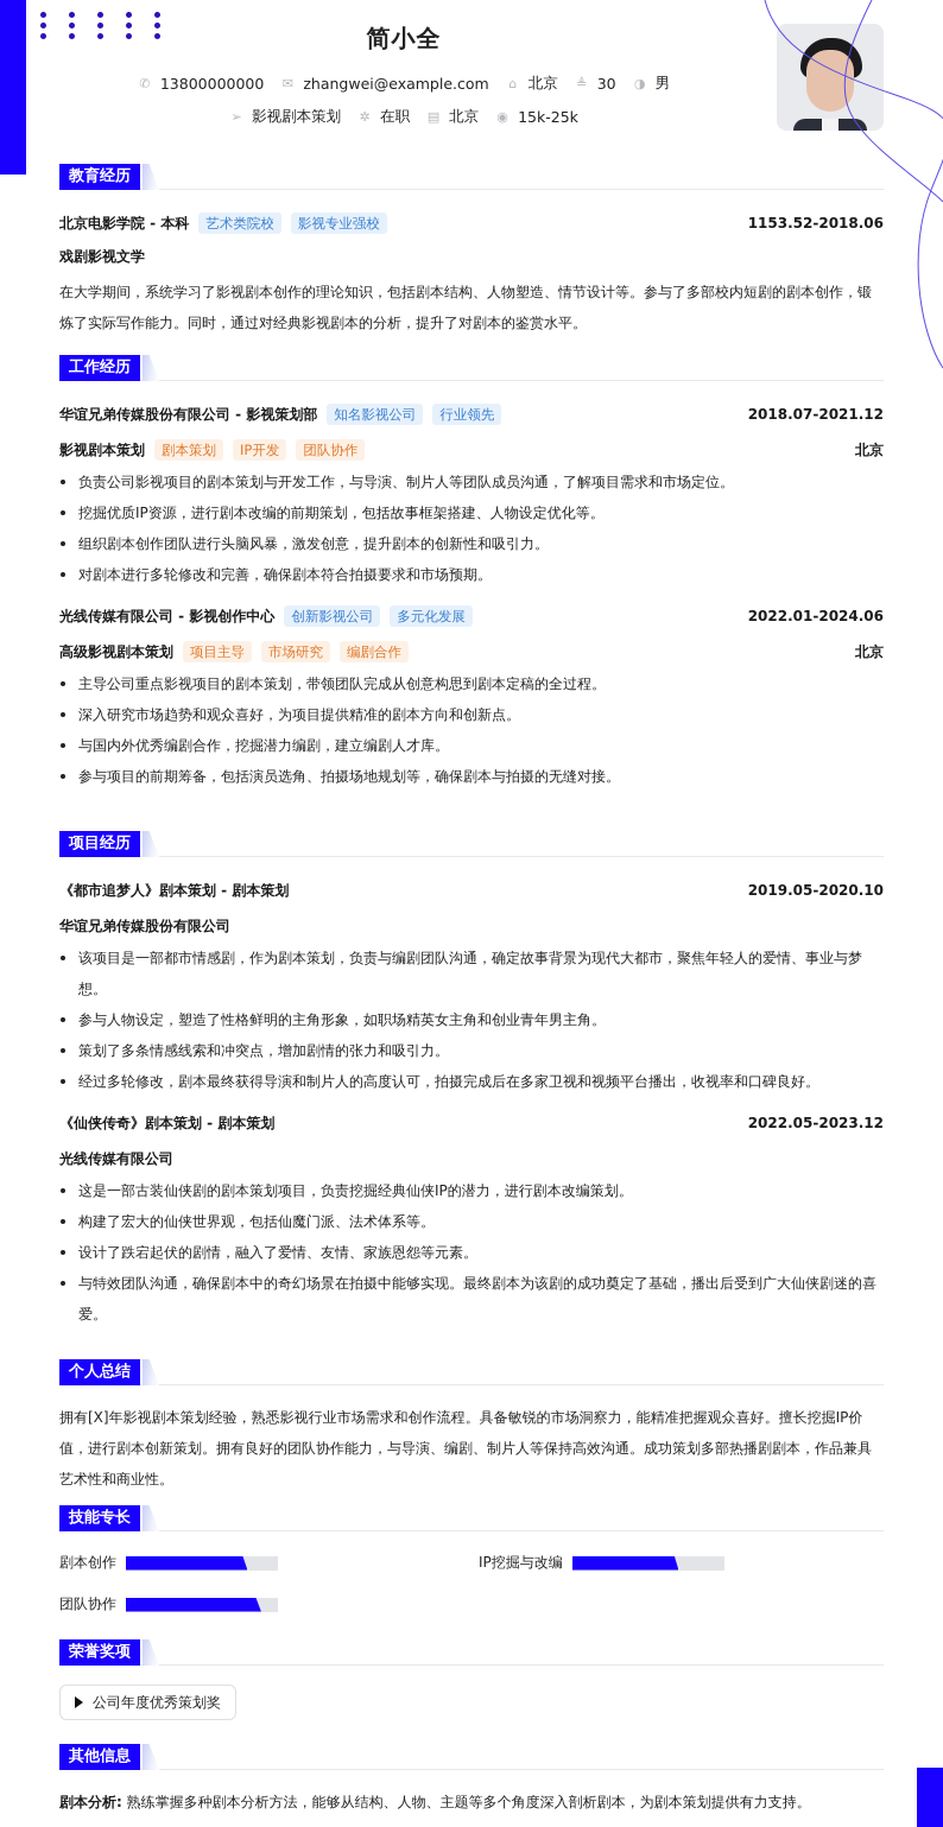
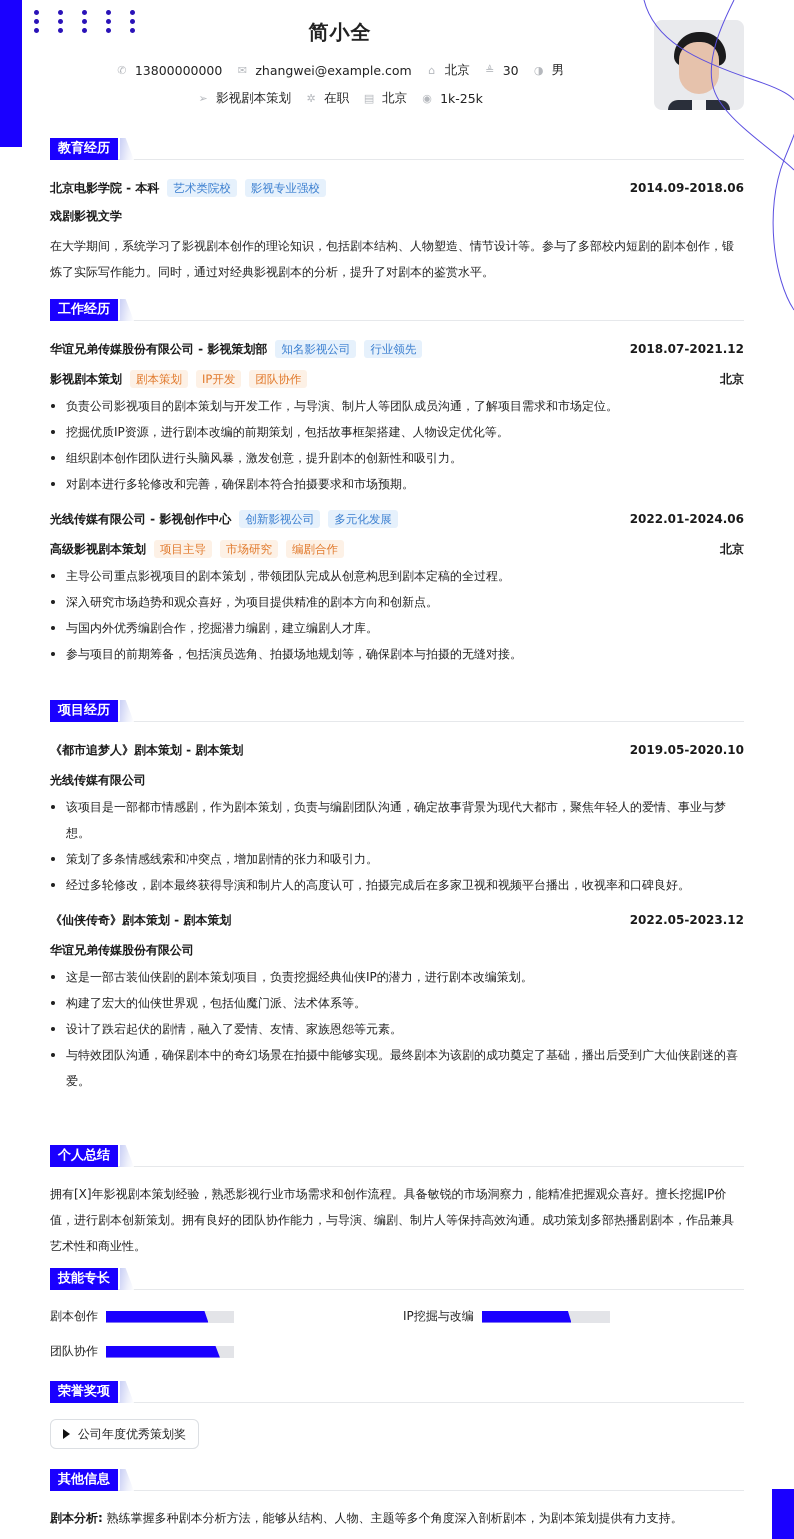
  简小全
  ✆
  13800000000
  ✉
  zhangwei@example.com
  ⌂
  北京
  ≜
  30
  ◑
  男
  ➢
  影视剧本策划
  ✲
  在职
  ▤
  北京
  ◉
- 15k-25k
+ 1k-25k
  教育经历
  北京电影学院 - 本科
  艺术类院校
  影视专业强校
- 1153.52-2018.06
+ 2014.09-2018.06
  戏剧影视文学
  在大学期间，系统学习了影视剧本创作的理论知识，包括剧本结构、人物塑造、情节设计等。参与了多部校内短剧的剧本创作，锻炼了实际写作能力。同时，通过对经典影视剧本的分析，提升了对剧本的鉴赏水平。
  工作经历
  华谊兄弟传媒股份有限公司 - 影视策划部
  知名影视公司
  行业领先
  2018.07-2021.12
  影视剧本策划
  剧本策划
  IP开发
  团队协作
  北京
  负责公司影视项目的剧本策划与开发工作，与导演、制片人等团队成员沟通，了解项目需求和市场定位。
  挖掘优质IP资源，进行剧本改编的前期策划，包括故事框架搭建、人物设定优化等。
  组织剧本创作团队进行头脑风暴，激发创意，提升剧本的创新性和吸引力。
  对剧本进行多轮修改和完善，确保剧本符合拍摄要求和市场预期。
  光线传媒有限公司 - 影视创作中心
  创新影视公司
  多元化发展
  2022.01-2024.06
  高级影视剧本策划
  项目主导
  市场研究
  编剧合作
  北京
  主导公司重点影视项目的剧本策划，带领团队完成从创意构思到剧本定稿的全过程。
  深入研究市场趋势和观众喜好，为项目提供精准的剧本方向和创新点。
  与国内外优秀编剧合作，挖掘潜力编剧，建立编剧人才库。
  参与项目的前期筹备，包括演员选角、拍摄场地规划等，确保剧本与拍摄的无缝对接。
  项目经历
  《都市追梦人》剧本策划 - 剧本策划
  2019.05-2020.10
- 华谊兄弟传媒股份有限公司
+ 光线传媒有限公司
  该项目是一部都市情感剧，作为剧本策划，负责与编剧团队沟通，确定故事背景为现代大都市，聚焦年轻人的爱情、事业与梦想。
- 参与人物设定，塑造了性格鲜明的主角形象，如职场精英女主角和创业青年男主角。
  策划了多条情感线索和冲突点，增加剧情的张力和吸引力。
  经过多轮修改，剧本最终获得导演和制片人的高度认可，拍摄完成后在多家卫视和视频平台播出，收视率和口碑良好。
  《仙侠传奇》剧本策划 - 剧本策划
  2022.05-2023.12
- 光线传媒有限公司
+ 华谊兄弟传媒股份有限公司
  这是一部古装仙侠剧的剧本策划项目，负责挖掘经典仙侠IP的潜力，进行剧本改编策划。
  构建了宏大的仙侠世界观，包括仙魔门派、法术体系等。
  设计了跌宕起伏的剧情，融入了爱情、友情、家族恩怨等元素。
  与特效团队沟通，确保剧本中的奇幻场景在拍摄中能够实现。最终剧本为该剧的成功奠定了基础，播出后受到广大仙侠剧迷的喜爱。
  个人总结
  拥有[X]年影视剧本策划经验，熟悉影视行业市场需求和创作流程。具备敏锐的市场洞察力，能精准把握观众喜好。擅长挖掘IP价值，进行剧本创新策划。拥有良好的团队协作能力，与导演、编剧、制片人等保持高效沟通。成功策划多部热播剧剧本，作品兼具艺术性和商业性。
  技能专长
  剧本创作
  IP挖掘与改编
  团队协作
  荣誉奖项
  公司年度优秀策划奖
  其他信息
  剧本分析: 熟练掌握多种剧本分析方法，能够从结构、人物、主题等多个角度深入剖析剧本，为剧本策划提供有力支持。
